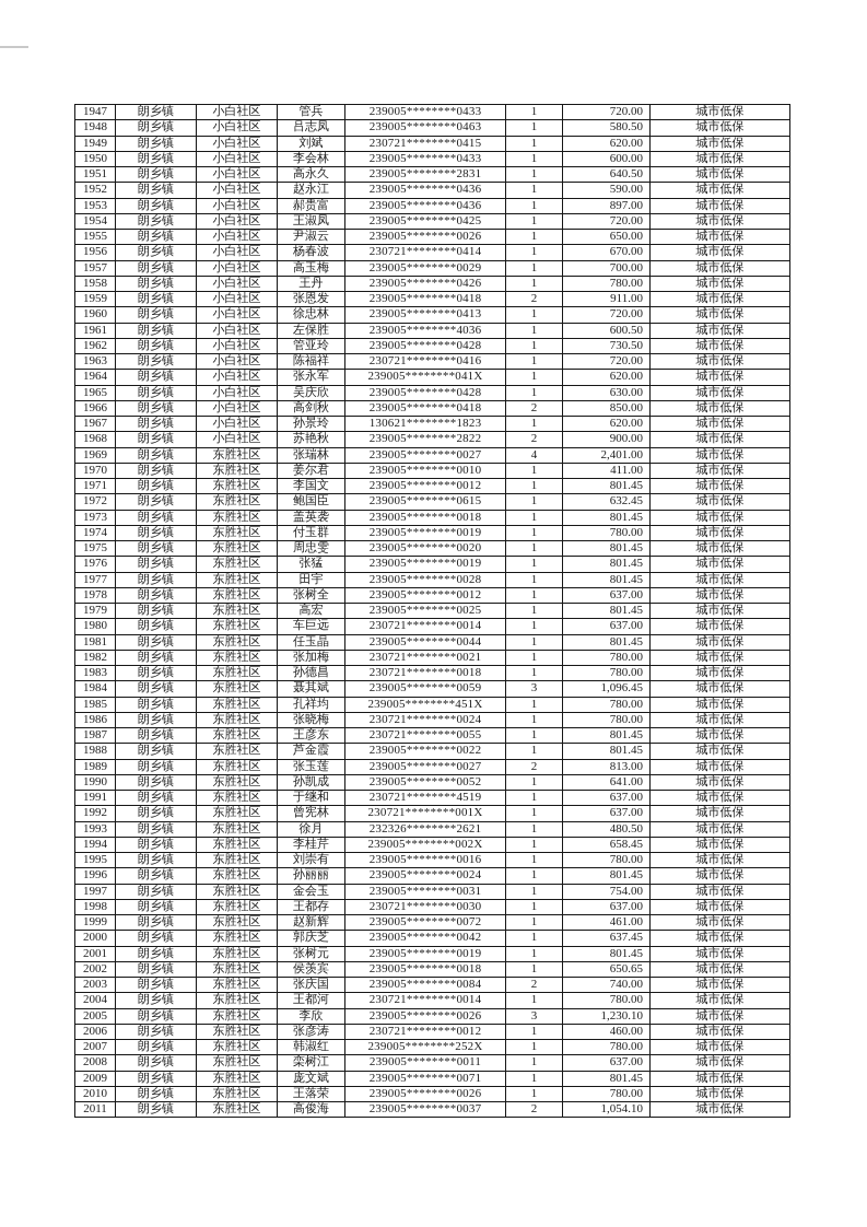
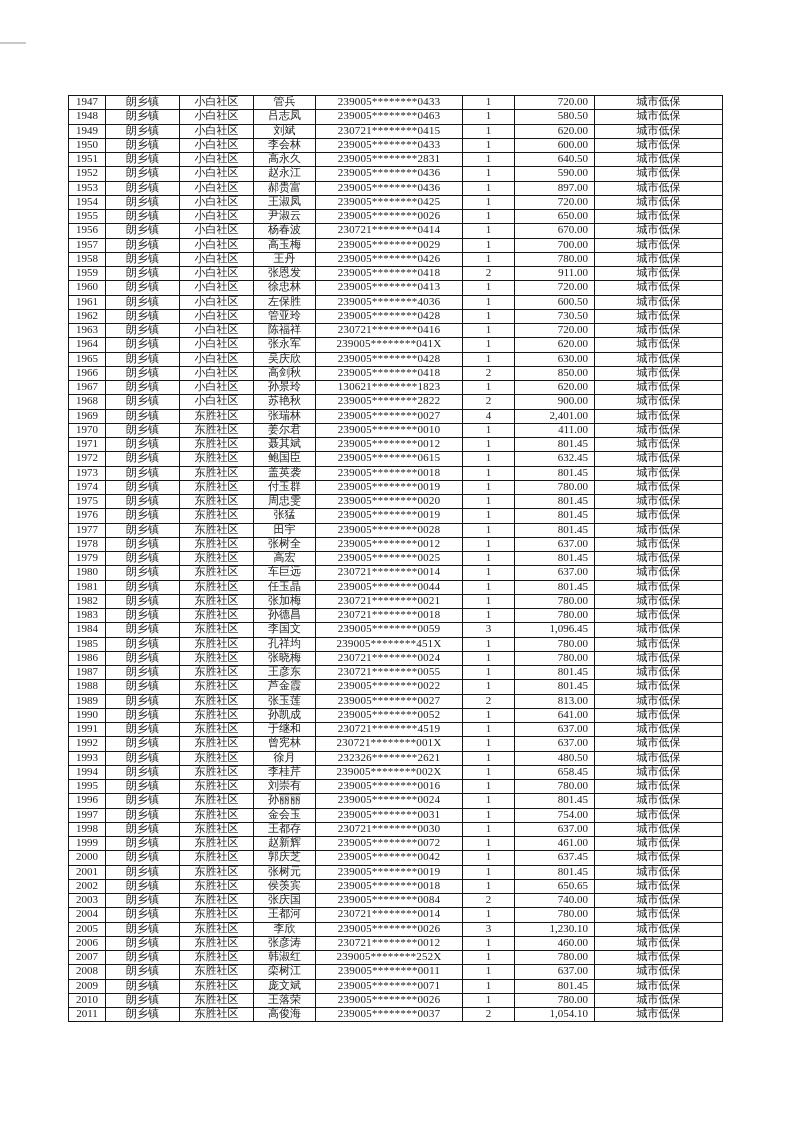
  1947	朗乡镇	小白社区	管兵	239005********0433	1	720.00	城市低保
  1948	朗乡镇	小白社区	吕志凤	239005********0463	1	580.50	城市低保
  1949	朗乡镇	小白社区	刘斌	230721********0415	1	620.00	城市低保
  1950	朗乡镇	小白社区	李会林	239005********0433	1	600.00	城市低保
  1951	朗乡镇	小白社区	高永久	239005********2831	1	640.50	城市低保
  1952	朗乡镇	小白社区	赵永江	239005********0436	1	590.00	城市低保
  1953	朗乡镇	小白社区	郝贵富	239005********0436	1	897.00	城市低保
  1954	朗乡镇	小白社区	王淑凤	239005********0425	1	720.00	城市低保
  1955	朗乡镇	小白社区	尹淑云	239005********0026	1	650.00	城市低保
  1956	朗乡镇	小白社区	杨春波	230721********0414	1	670.00	城市低保
  1957	朗乡镇	小白社区	高玉梅	239005********0029	1	700.00	城市低保
  1958	朗乡镇	小白社区	王丹	239005********0426	1	780.00	城市低保
  1959	朗乡镇	小白社区	张恩发	239005********0418	2	911.00	城市低保
  1960	朗乡镇	小白社区	徐忠林	239005********0413	1	720.00	城市低保
  1961	朗乡镇	小白社区	左保胜	239005********4036	1	600.50	城市低保
  1962	朗乡镇	小白社区	管亚玲	239005********0428	1	730.50	城市低保
  1963	朗乡镇	小白社区	陈福祥	230721********0416	1	720.00	城市低保
  1964	朗乡镇	小白社区	张永军	239005********041X	1	620.00	城市低保
  1965	朗乡镇	小白社区	吴庆欣	239005********0428	1	630.00	城市低保
  1966	朗乡镇	小白社区	高剑秋	239005********0418	2	850.00	城市低保
  1967	朗乡镇	小白社区	孙景玲	130621********1823	1	620.00	城市低保
  1968	朗乡镇	小白社区	苏艳秋	239005********2822	2	900.00	城市低保
  1969	朗乡镇	东胜社区	张瑞林	239005********0027	4	2,401.00	城市低保
  1970	朗乡镇	东胜社区	姜尔君	239005********0010	1	411.00	城市低保
- 1971	朗乡镇	东胜社区	李国文	239005********0012	1	801.45	城市低保
+ 1971	朗乡镇	东胜社区	聂其斌	239005********0012	1	801.45	城市低保
  1972	朗乡镇	东胜社区	鲍国臣	239005********0615	1	632.45	城市低保
  1973	朗乡镇	东胜社区	盖英袭	239005********0018	1	801.45	城市低保
  1974	朗乡镇	东胜社区	付玉群	239005********0019	1	780.00	城市低保
  1975	朗乡镇	东胜社区	周忠雯	239005********0020	1	801.45	城市低保
  1976	朗乡镇	东胜社区	张猛	239005********0019	1	801.45	城市低保
  1977	朗乡镇	东胜社区	田宇	239005********0028	1	801.45	城市低保
  1978	朗乡镇	东胜社区	张树全	239005********0012	1	637.00	城市低保
  1979	朗乡镇	东胜社区	高宏	239005********0025	1	801.45	城市低保
  1980	朗乡镇	东胜社区	车巨远	230721********0014	1	637.00	城市低保
  1981	朗乡镇	东胜社区	任玉晶	239005********0044	1	801.45	城市低保
  1982	朗乡镇	东胜社区	张加梅	230721********0021	1	780.00	城市低保
  1983	朗乡镇	东胜社区	孙德昌	230721********0018	1	780.00	城市低保
- 1984	朗乡镇	东胜社区	聂其斌	239005********0059	3	1,096.45	城市低保
+ 1984	朗乡镇	东胜社区	李国文	239005********0059	3	1,096.45	城市低保
  1985	朗乡镇	东胜社区	孔祥均	239005********451X	1	780.00	城市低保
  1986	朗乡镇	东胜社区	张晓梅	230721********0024	1	780.00	城市低保
  1987	朗乡镇	东胜社区	王彦东	230721********0055	1	801.45	城市低保
  1988	朗乡镇	东胜社区	芦金霞	239005********0022	1	801.45	城市低保
  1989	朗乡镇	东胜社区	张玉莲	239005********0027	2	813.00	城市低保
  1990	朗乡镇	东胜社区	孙凯成	239005********0052	1	641.00	城市低保
  1991	朗乡镇	东胜社区	于继和	230721********4519	1	637.00	城市低保
  1992	朗乡镇	东胜社区	曾宪林	230721********001X	1	637.00	城市低保
  1993	朗乡镇	东胜社区	徐月	232326********2621	1	480.50	城市低保
  1994	朗乡镇	东胜社区	李桂芹	239005********002X	1	658.45	城市低保
  1995	朗乡镇	东胜社区	刘崇有	239005********0016	1	780.00	城市低保
  1996	朗乡镇	东胜社区	孙丽丽	239005********0024	1	801.45	城市低保
  1997	朗乡镇	东胜社区	金会玉	239005********0031	1	754.00	城市低保
  1998	朗乡镇	东胜社区	王都存	230721********0030	1	637.00	城市低保
  1999	朗乡镇	东胜社区	赵新辉	239005********0072	1	461.00	城市低保
  2000	朗乡镇	东胜社区	郭庆芝	239005********0042	1	637.45	城市低保
  2001	朗乡镇	东胜社区	张树元	239005********0019	1	801.45	城市低保
  2002	朗乡镇	东胜社区	侯羡宾	239005********0018	1	650.65	城市低保
  2003	朗乡镇	东胜社区	张庆国	239005********0084	2	740.00	城市低保
  2004	朗乡镇	东胜社区	王都河	230721********0014	1	780.00	城市低保
  2005	朗乡镇	东胜社区	李欣	239005********0026	3	1,230.10	城市低保
  2006	朗乡镇	东胜社区	张彦涛	230721********0012	1	460.00	城市低保
  2007	朗乡镇	东胜社区	韩淑红	239005********252X	1	780.00	城市低保
  2008	朗乡镇	东胜社区	栾树江	239005********0011	1	637.00	城市低保
  2009	朗乡镇	东胜社区	庞文斌	239005********0071	1	801.45	城市低保
  2010	朗乡镇	东胜社区	王落荣	239005********0026	1	780.00	城市低保
  2011	朗乡镇	东胜社区	高俊海	239005********0037	2	1,054.10	城市低保
